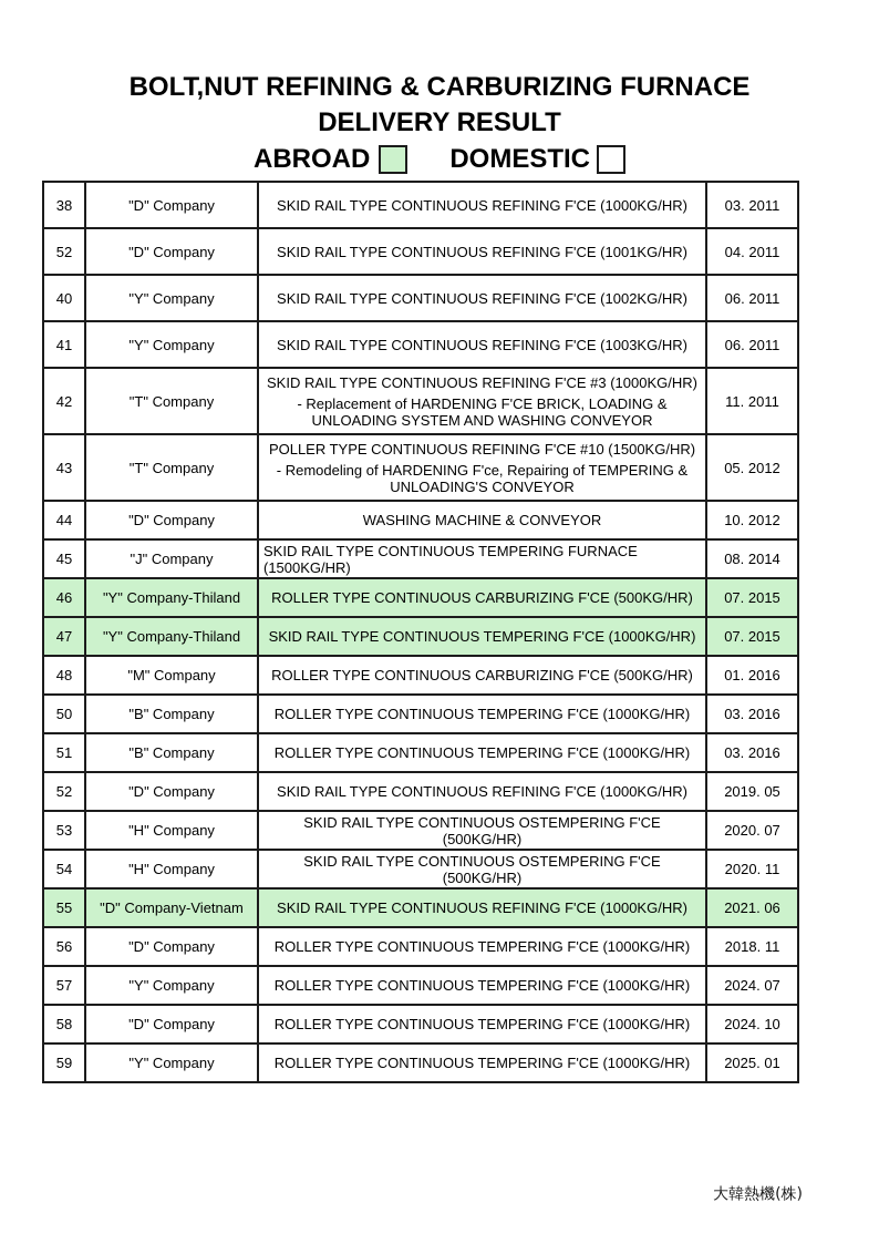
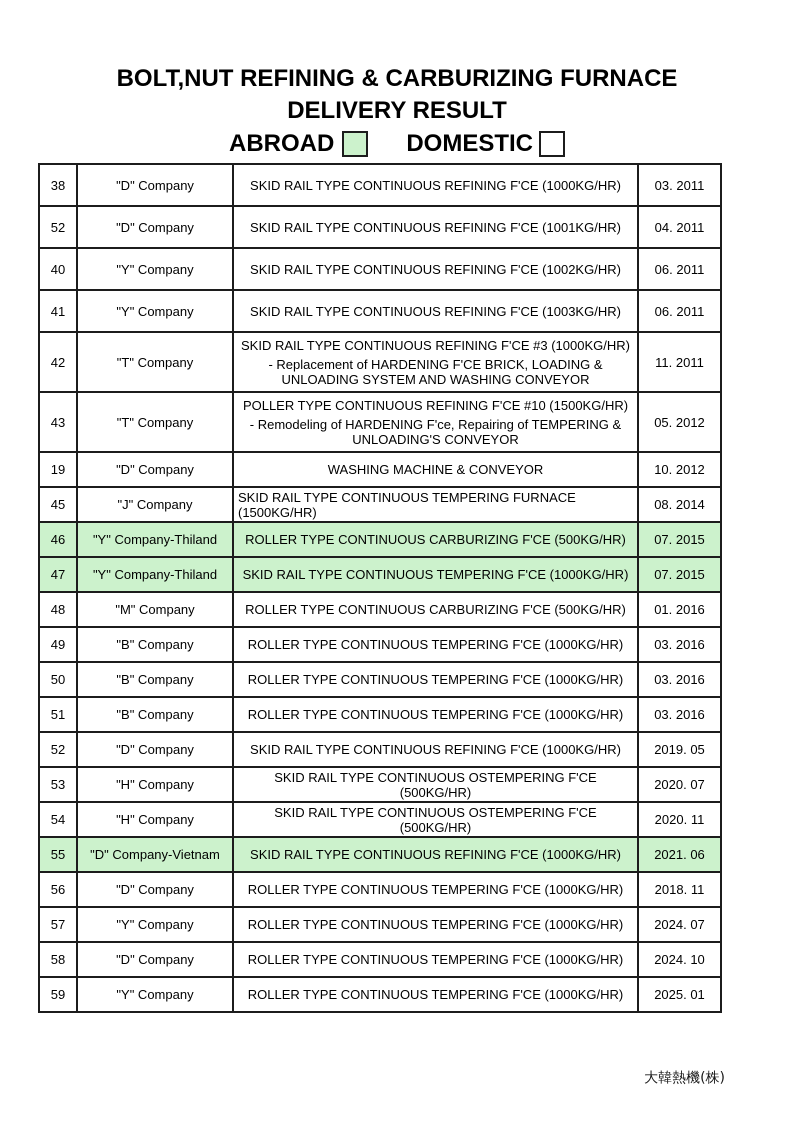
  BOLT,NUT REFINING & CARBURIZING FURNACE
  DELIVERY RESULT
  ABROAD
  DOMESTIC
  38	"D" Company	SKID RAIL TYPE CONTINUOUS REFINING F'CE (1000KG/HR)	03. 2011
  52	"D" Company	SKID RAIL TYPE CONTINUOUS REFINING F'CE (1001KG/HR)	04. 2011
  40	"Y" Company	SKID RAIL TYPE CONTINUOUS REFINING F'CE (1002KG/HR)	06. 2011
  41	"Y" Company	SKID RAIL TYPE CONTINUOUS REFINING F'CE (1003KG/HR)	06. 2011
  42	"T" Company	SKID RAIL TYPE CONTINUOUS REFINING F'CE #3 (1000KG/HR)- Replacement of HARDENING F'CE BRICK, LOADING &UNLOADING SYSTEM AND WASHING CONVEYOR	11. 2011
  43	"T" Company	POLLER TYPE CONTINUOUS REFINING F'CE #10 (1500KG/HR)- Remodeling of HARDENING F'ce, Repairing of TEMPERING &UNLOADING'S CONVEYOR	05. 2012
- 44	"D" Company	WASHING MACHINE & CONVEYOR	10. 2012
+ 19	"D" Company	WASHING MACHINE & CONVEYOR	10. 2012
  45	"J" Company	SKID RAIL TYPE CONTINUOUS TEMPERING FURNACE(1500KG/HR)	08. 2014
  46	"Y" Company-Thiland	ROLLER TYPE CONTINUOUS CARBURIZING F'CE (500KG/HR)	07. 2015
  47	"Y" Company-Thiland	SKID RAIL TYPE CONTINUOUS TEMPERING F'CE (1000KG/HR)	07. 2015
  48	"M" Company	ROLLER TYPE CONTINUOUS CARBURIZING F'CE (500KG/HR)	01. 2016
+ 49	"B" Company	ROLLER TYPE CONTINUOUS TEMPERING F'CE (1000KG/HR)	03. 2016
  50	"B" Company	ROLLER TYPE CONTINUOUS TEMPERING F'CE (1000KG/HR)	03. 2016
  51	"B" Company	ROLLER TYPE CONTINUOUS TEMPERING F'CE (1000KG/HR)	03. 2016
  52	"D" Company	SKID RAIL TYPE CONTINUOUS REFINING F'CE (1000KG/HR)	2019. 05
  53	"H" Company	SKID RAIL TYPE CONTINUOUS OSTEMPERING F'CE(500KG/HR)	2020. 07
  54	"H" Company	SKID RAIL TYPE CONTINUOUS OSTEMPERING F'CE(500KG/HR)	2020. 11
  55	"D" Company-Vietnam	SKID RAIL TYPE CONTINUOUS REFINING F'CE (1000KG/HR)	2021. 06
  56	"D" Company	ROLLER TYPE CONTINUOUS TEMPERING F'CE (1000KG/HR)	2018. 11
  57	"Y" Company	ROLLER TYPE CONTINUOUS TEMPERING F'CE (1000KG/HR)	2024. 07
  58	"D" Company	ROLLER TYPE CONTINUOUS TEMPERING F'CE (1000KG/HR)	2024. 10
  59	"Y" Company	ROLLER TYPE CONTINUOUS TEMPERING F'CE (1000KG/HR)	2025. 01
  大韓熱機(株)
